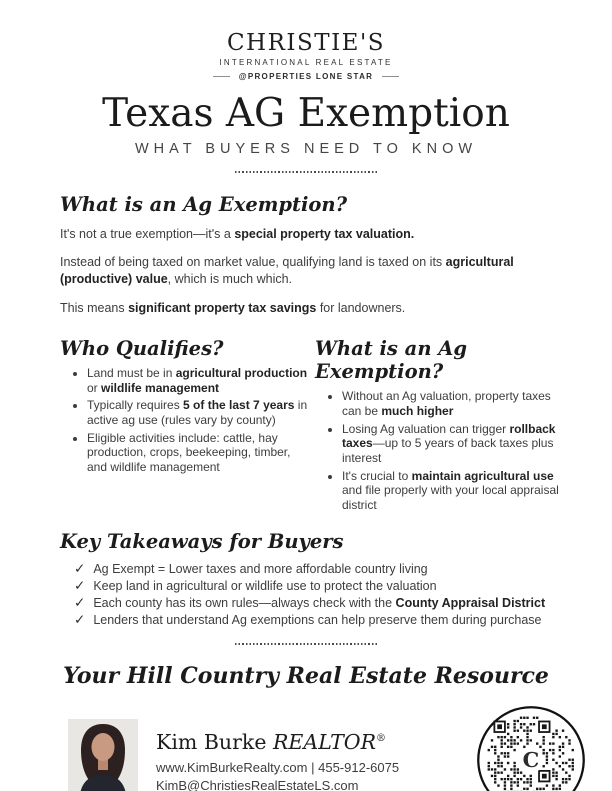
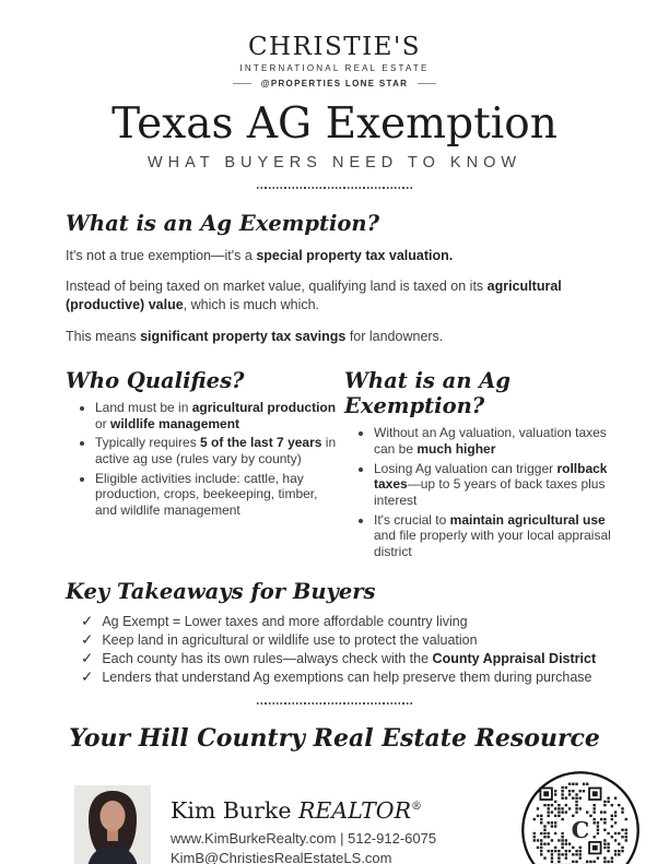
  CHRISTIE'S
  INTERNATIONAL REAL ESTATE
  @PROPERTIES LONE STAR
  Texas AG Exemption
  WHAT BUYERS NEED TO KNOW
  What is an Ag Exemption?
  It's not a true exemption—it's a special property tax valuation.
  Instead of being taxed on market value, qualifying land is taxed on its agricultural (productive) value, which is much which.
  This means significant property tax savings for landowners.
  Who Qualifies?
  Land must be in agricultural production or wildlife management
  Typically requires 5 of the last 7 years in active ag use (rules vary by county)
  Eligible activities include: cattle, hay production, crops, beekeeping, timber, and wildlife management
  What is an Ag Exemption?
- Without an Ag valuation, property taxes can be much higher
+ Without an Ag valuation, valuation taxes can be much higher
  Losing Ag valuation can trigger rollback taxes—up to 5 years of back taxes plus interest
  It's crucial to maintain agricultural use and file properly with your local appraisal district
  Key Takeaways for Buyers
  ✓
  Ag Exempt = Lower taxes and more affordable country living
  ✓
  Keep land in agricultural or wildlife use to protect the valuation
  ✓
  Each county has its own rules—always check with the County Appraisal District
  ✓
  Lenders that understand Ag exemptions can help preserve them during purchase
  Your Hill Country Real Estate Resource
  Kim Burke REALTOR®
- www.KimBurkeRealty.com | 455-912-6075
+ www.KimBurkeRealty.com | 512-912-6075
  KimB@ChristiesRealEstateLS.com
  C
